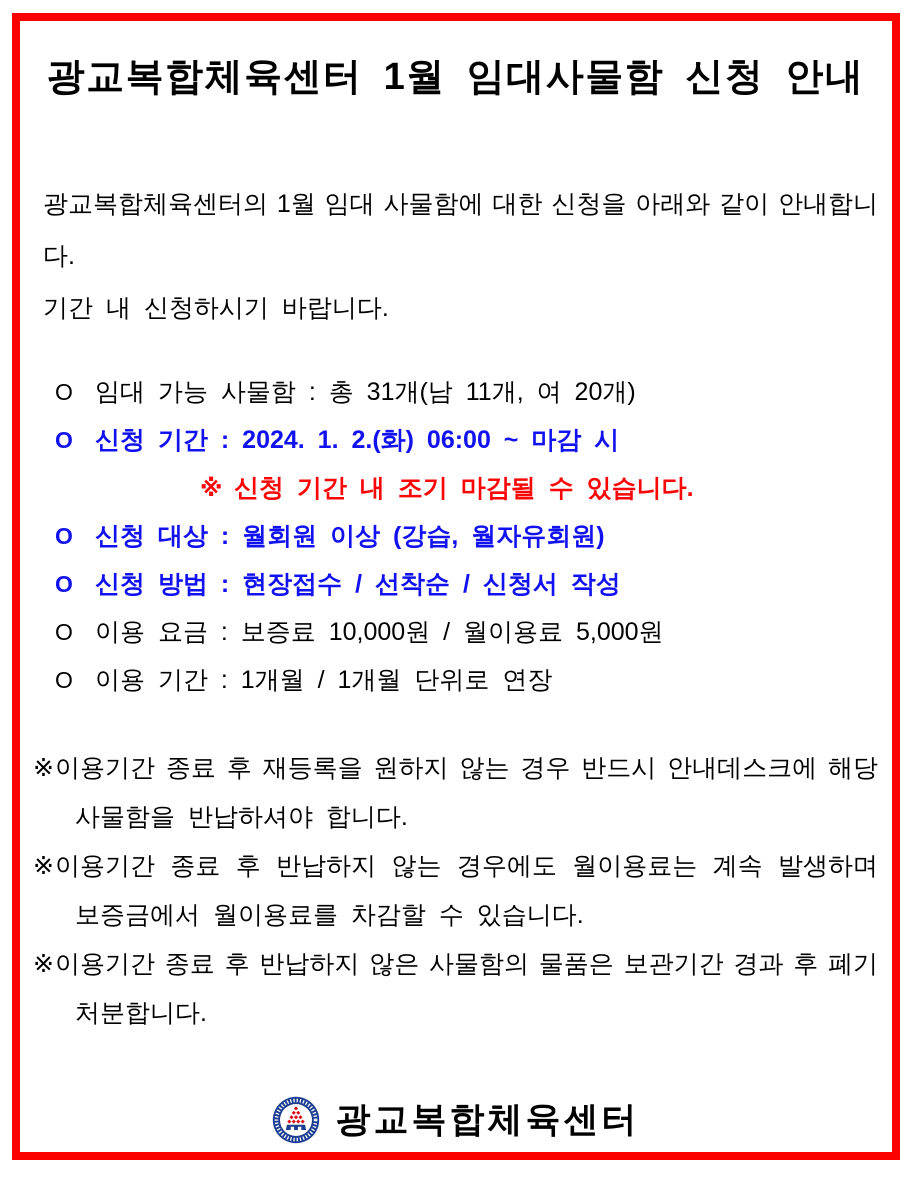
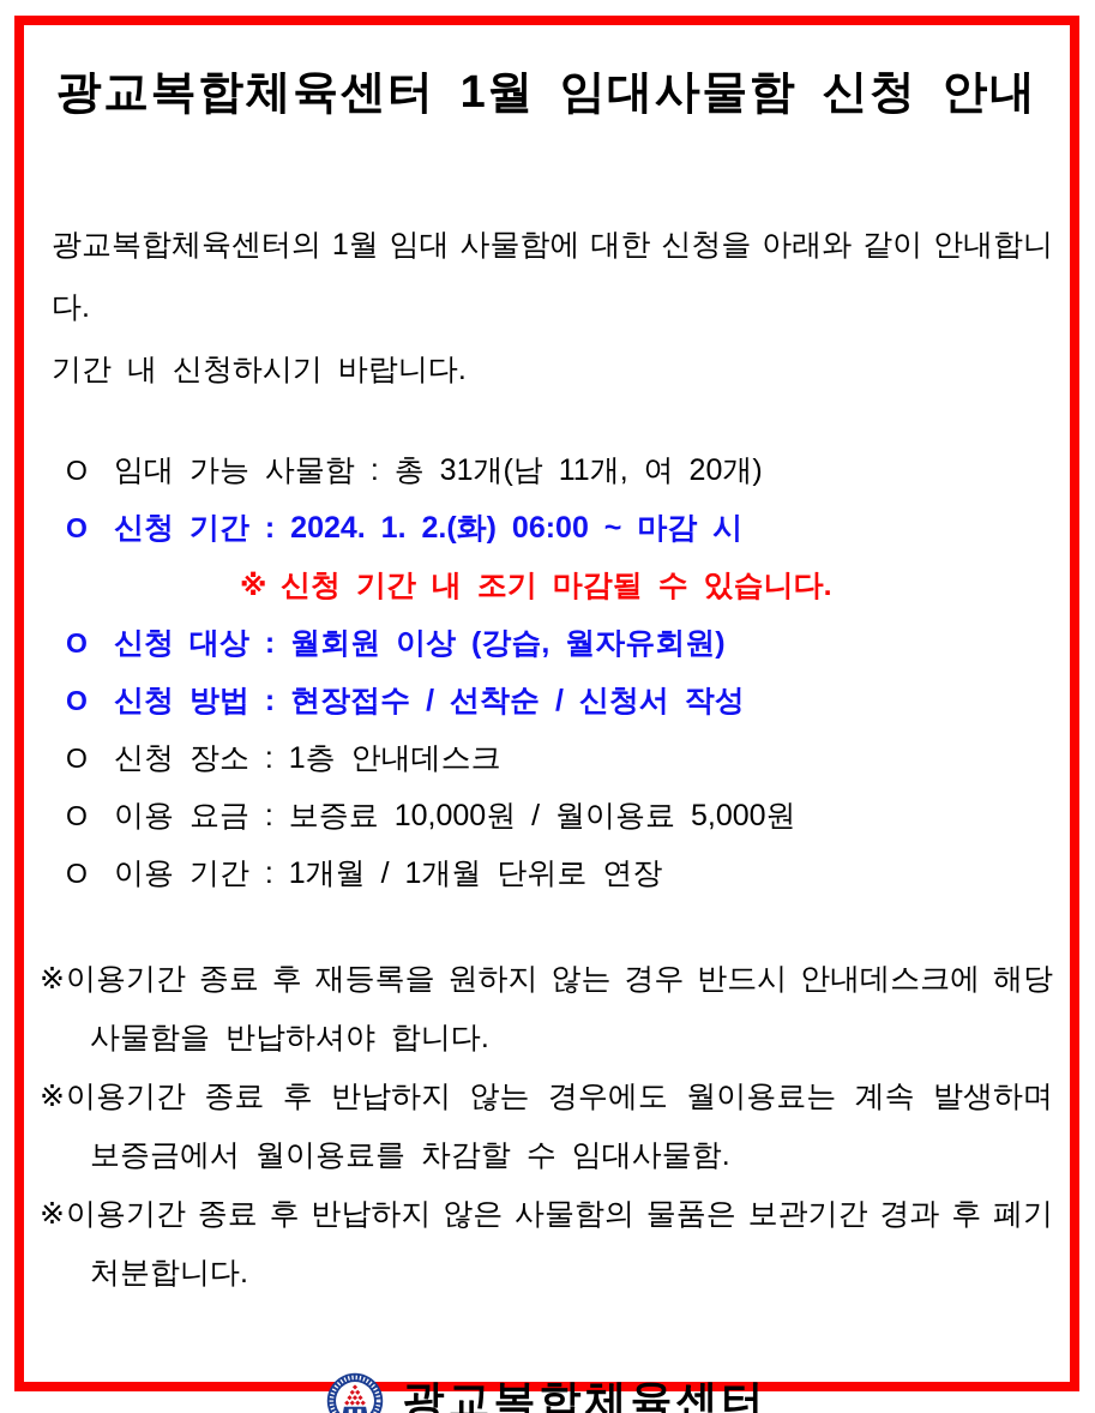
  광교복합체육센터 1월 임대사물함 신청 안내
  광교복합체육센터의 1월 임대 사물함에 대한 신청을 아래와 같이 안내합니다.
  기간 내 신청하시기 바랍니다.
  O 임대 가능 사물함 : 총 31개(남 11개, 여 20개)
  O 신청 기간 : 2024. 1. 2.(화) 06:00 ~ 마감 시
  ※ 신청 기간 내 조기 마감될 수 있습니다.
  O 신청 대상 : 월회원 이상 (강습, 월자유회원)
  O 신청 방법 : 현장접수 / 선착순 / 신청서 작성
+ O 신청 장소 : 1층 안내데스크
  O 이용 요금 : 보증료 10,000원 / 월이용료 5,000원
  O 이용 기간 : 1개월 / 1개월 단위로 연장
  ※이용기간 종료 후 재등록을 원하지 않는 경우 반드시 안내데스크에 해당
  사물함을 반납하셔야 합니다.
  ※이용기간 종료 후 반납하지 않는 경우에도 월이용료는 계속 발생하며
- 보증금에서 월이용료를 차감할 수 있습니다.
+ 보증금에서 월이용료를 차감할 수 임대사물함.
  ※이용기간 종료 후 반납하지 않은 사물함의 물품은 보관기간 경과 후 폐기
  처분합니다.
  광교복합체육센터
